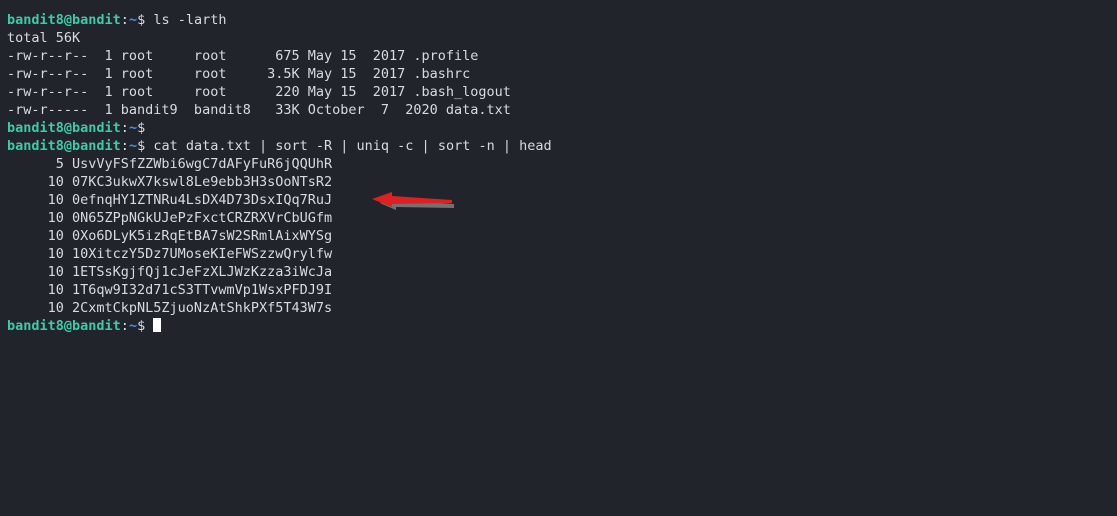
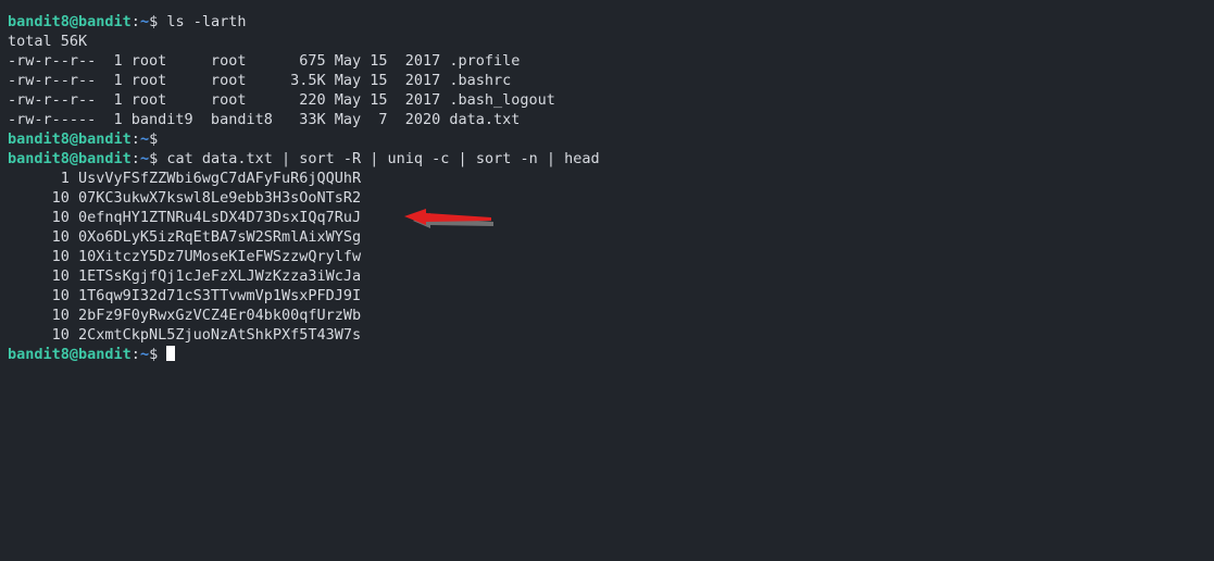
  bandit8@bandit:~$ ls -larth
  total 56K
  -rw-r--r-- 1 root root 675 May 15 2017 .profile
  -rw-r--r-- 1 root root 3.5K May 15 2017 .bashrc
  -rw-r--r-- 1 root root 220 May 15 2017 .bash_logout
- -rw-r----- 1 bandit9 bandit8 33K October 7 2020 data.txt
+ -rw-r----- 1 bandit9 bandit8 33K May 7 2020 data.txt
  bandit8@bandit:~$
  bandit8@bandit:~$ cat data.txt | sort -R | uniq -c | sort -n | head
- 5 UsvVyFSfZZWbi6wgC7dAFyFuR6jQQUhR
+ 1 UsvVyFSfZZWbi6wgC7dAFyFuR6jQQUhR
  10 07KC3ukwX7kswl8Le9ebb3H3sOoNTsR2
  10 0efnqHY1ZTNRu4LsDX4D73DsxIQq7RuJ
- 10 0N65ZPpNGkUJePzFxctCRZRXVrCbUGfm
  10 0Xo6DLyK5izRqEtBA7sW2SRmlAixWYSg
  10 10XitczY5Dz7UMoseKIeFWSzzwQrylfw
  10 1ETSsKgjfQj1cJeFzXLJWzKzza3iWcJa
  10 1T6qw9I32d71cS3TTvwmVp1WsxPFDJ9I
+ 10 2bFz9F0yRwxGzVCZ4Er04bk00qfUrzWb
  10 2CxmtCkpNL5ZjuoNzAtShkPXf5T43W7s
  bandit8@bandit:~$
